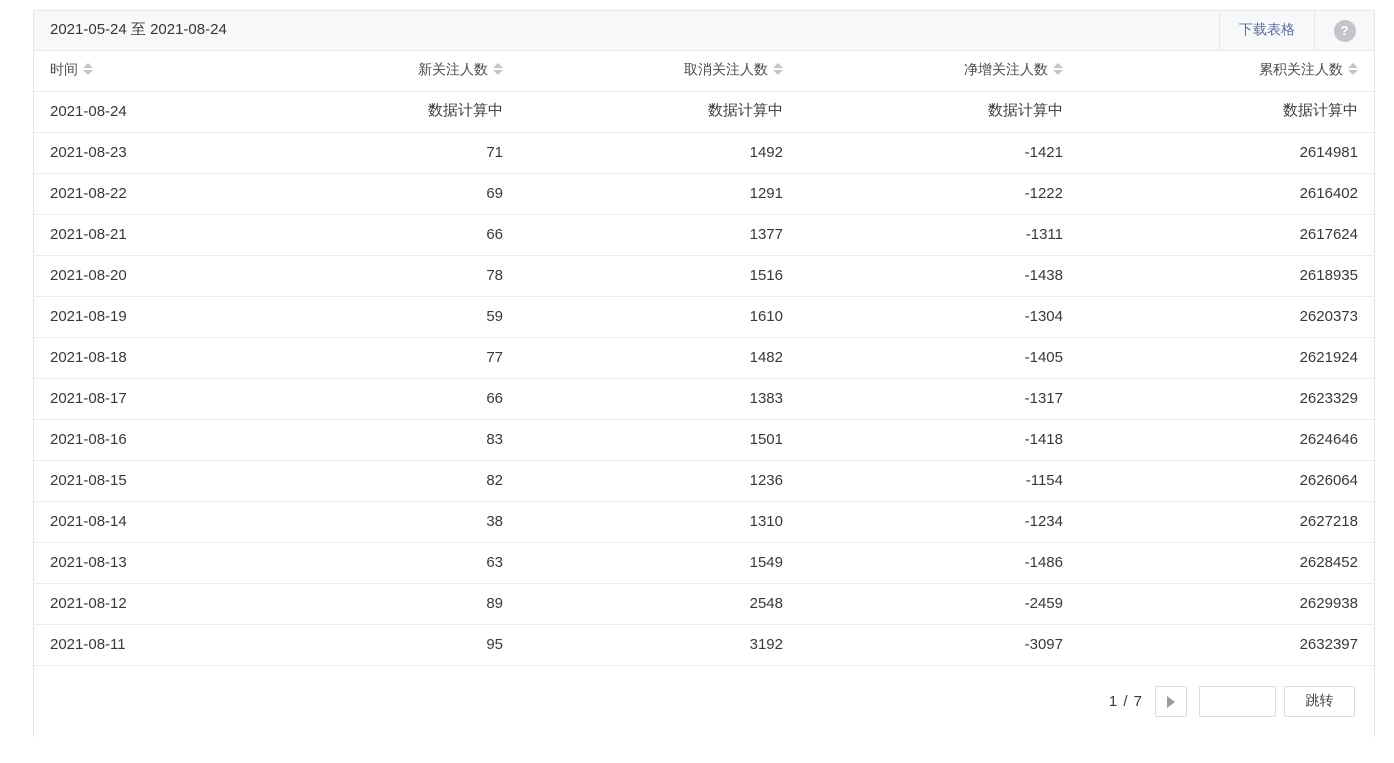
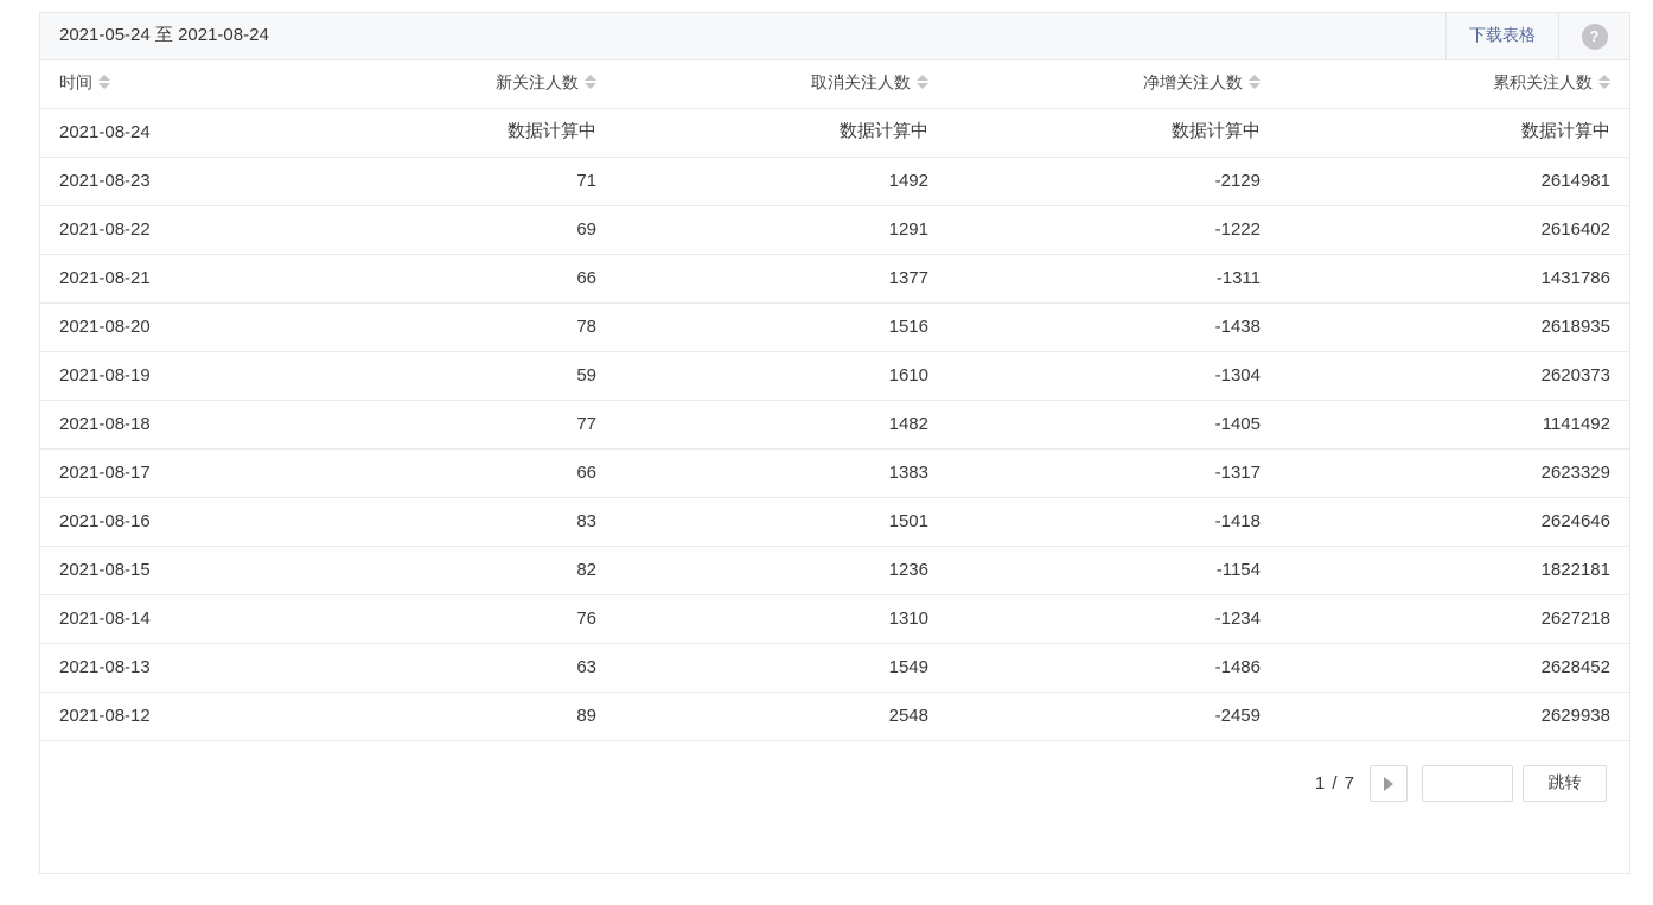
  2021-05-24 至 2021-08-24
  下载表格
  ?
  时间	新关注人数	取消关注人数	净增关注人数	累积关注人数
  2021-08-24	数据计算中	数据计算中	数据计算中	数据计算中
- 2021-08-23	71	1492	-1421	2614981
+ 2021-08-23	71	1492	-2129	2614981
  2021-08-22	69	1291	-1222	2616402
- 2021-08-21	66	1377	-1311	2617624
+ 2021-08-21	66	1377	-1311	1431786
  2021-08-20	78	1516	-1438	2618935
  2021-08-19	59	1610	-1304	2620373
- 2021-08-18	77	1482	-1405	2621924
+ 2021-08-18	77	1482	-1405	1141492
  2021-08-17	66	1383	-1317	2623329
  2021-08-16	83	1501	-1418	2624646
- 2021-08-15	82	1236	-1154	2626064
+ 2021-08-15	82	1236	-1154	1822181
- 2021-08-14	38	1310	-1234	2627218
+ 2021-08-14	76	1310	-1234	2627218
  2021-08-13	63	1549	-1486	2628452
  2021-08-12	89	2548	-2459	2629938
- 2021-08-11	95	3192	-3097	2632397
  1 / 7
  跳转
